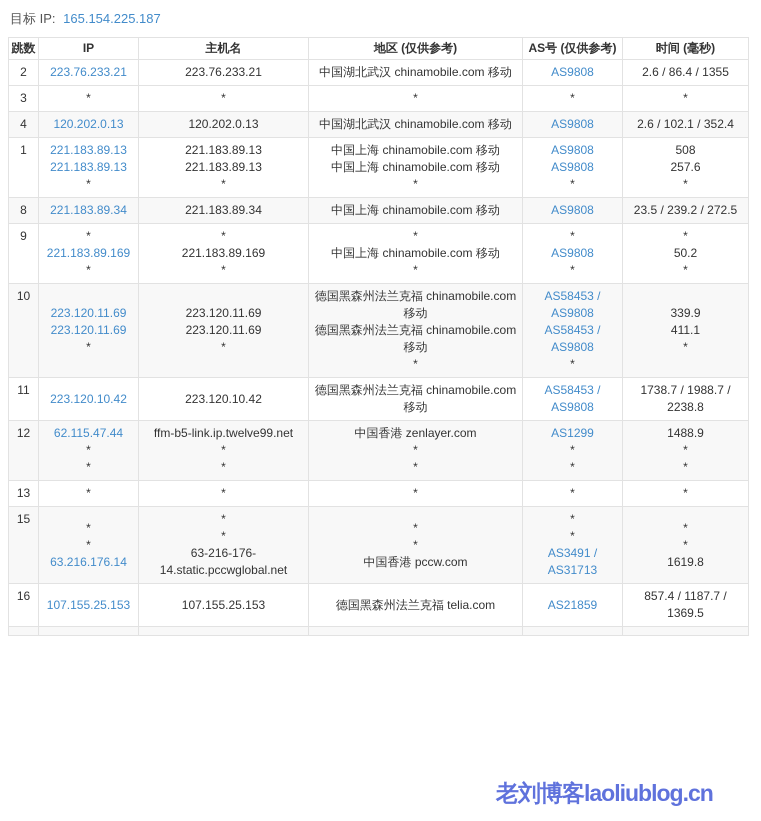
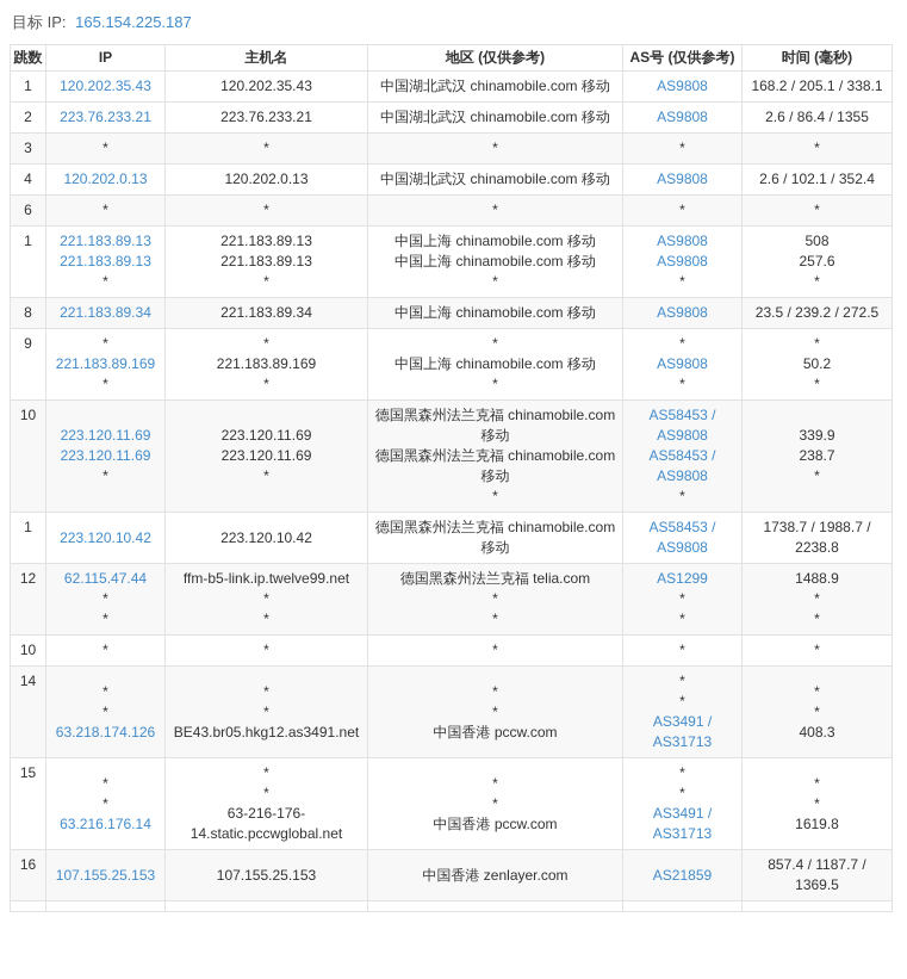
  目标 IP: 165.154.225.187
  跳数	IP	主机名	地区 (仅供参考)	AS号 (仅供参考)	时间 (毫秒)
+ 1	120.202.35.43	120.202.35.43	中国湖北武汉 chinamobile.com 移动	AS9808	168.2 / 205.1 / 338.1
  2	223.76.233.21	223.76.233.21	中国湖北武汉 chinamobile.com 移动	AS9808	2.6 / 86.4 / 1355
  3	*	*	*	*	*
  4	120.202.0.13	120.202.0.13	中国湖北武汉 chinamobile.com 移动	AS9808	2.6 / 102.1 / 352.4
+ 6	*	*	*	*	*
  1	221.183.89.13221.183.89.13*	221.183.89.13221.183.89.13*	中国上海 chinamobile.com 移动中国上海 chinamobile.com 移动*	AS9808AS9808*	508257.6*
  8	221.183.89.34	221.183.89.34	中国上海 chinamobile.com 移动	AS9808	23.5 / 239.2 / 272.5
  9	*221.183.89.169*	*221.183.89.169*	*中国上海 chinamobile.com 移动*	*AS9808*	*50.2*
- 10	223.120.11.69223.120.11.69*	223.120.11.69223.120.11.69*	德国黑森州法兰克福 chinamobile.com 移动德国黑森州法兰克福 chinamobile.com 移动*	AS58453 / AS9808AS58453 / AS9808*	339.9411.1*
+ 10	223.120.11.69223.120.11.69*	223.120.11.69223.120.11.69*	德国黑森州法兰克福 chinamobile.com 移动德国黑森州法兰克福 chinamobile.com 移动*	AS58453 / AS9808AS58453 / AS9808*	339.9238.7*
- 11	223.120.10.42	223.120.10.42	德国黑森州法兰克福 chinamobile.com 移动	AS58453 / AS9808	1738.7 / 1988.7 / 2238.8
+ 1	223.120.10.42	223.120.10.42	德国黑森州法兰克福 chinamobile.com 移动	AS58453 / AS9808	1738.7 / 1988.7 / 2238.8
- 12	62.115.47.44**	ffm-b5-link.ip.twelve99.net**	中国香港 zenlayer.com**	AS1299**	1488.9**
+ 12	62.115.47.44**	ffm-b5-link.ip.twelve99.net**	德国黑森州法兰克福 telia.com**	AS1299**	1488.9**
- 13	*	*	*	*	*
+ 10	*	*	*	*	*
+ 14	**63.218.174.126	**BE43.br05.hkg12.as3491.net	**中国香港 pccw.com	**AS3491 / AS31713	**408.3
  15	**63.216.176.14	**63-216-176-14.static.pccwglobal.net	**中国香港 pccw.com	**AS3491 / AS31713	**1619.8
- 16	107.155.25.153	107.155.25.153	德国黑森州法兰克福 telia.com	AS21859	857.4 / 1187.7 / 1369.5
+ 16	107.155.25.153	107.155.25.153	中国香港 zenlayer.com	AS21859	857.4 / 1187.7 / 1369.5
- 老刘博客laoliublog.cn
